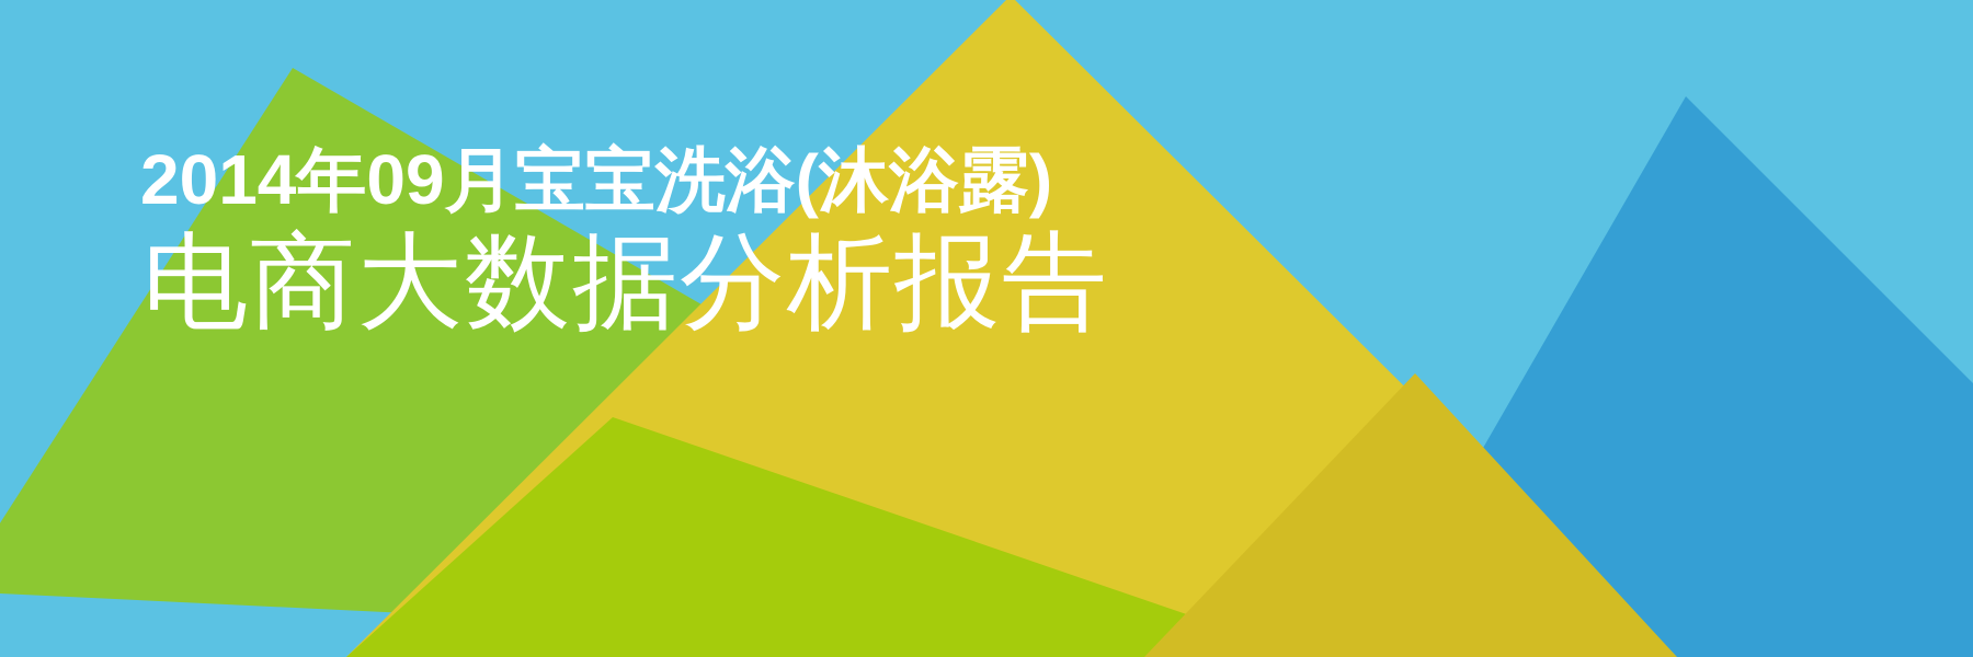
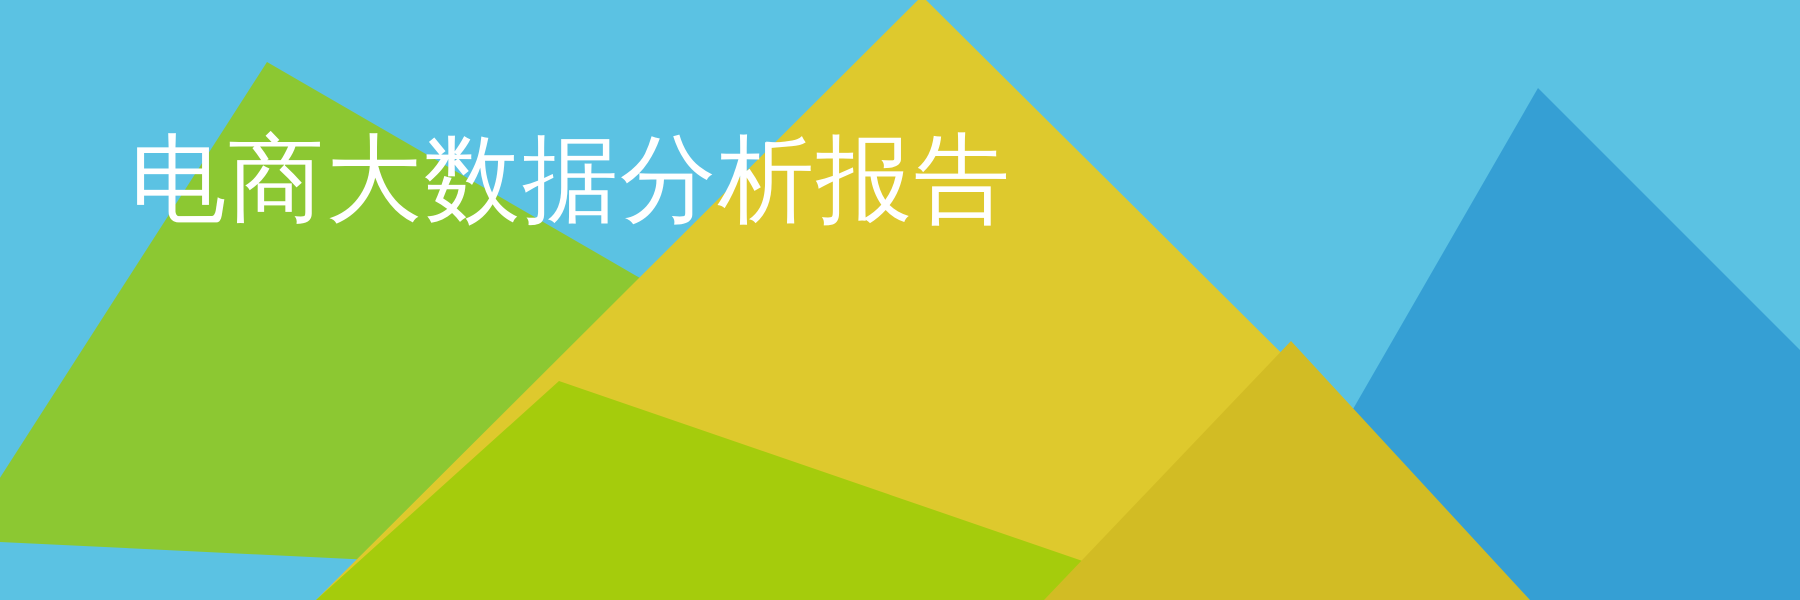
- 2014年09月宝宝洗浴(沐浴露)
  电商大数据分析报告
